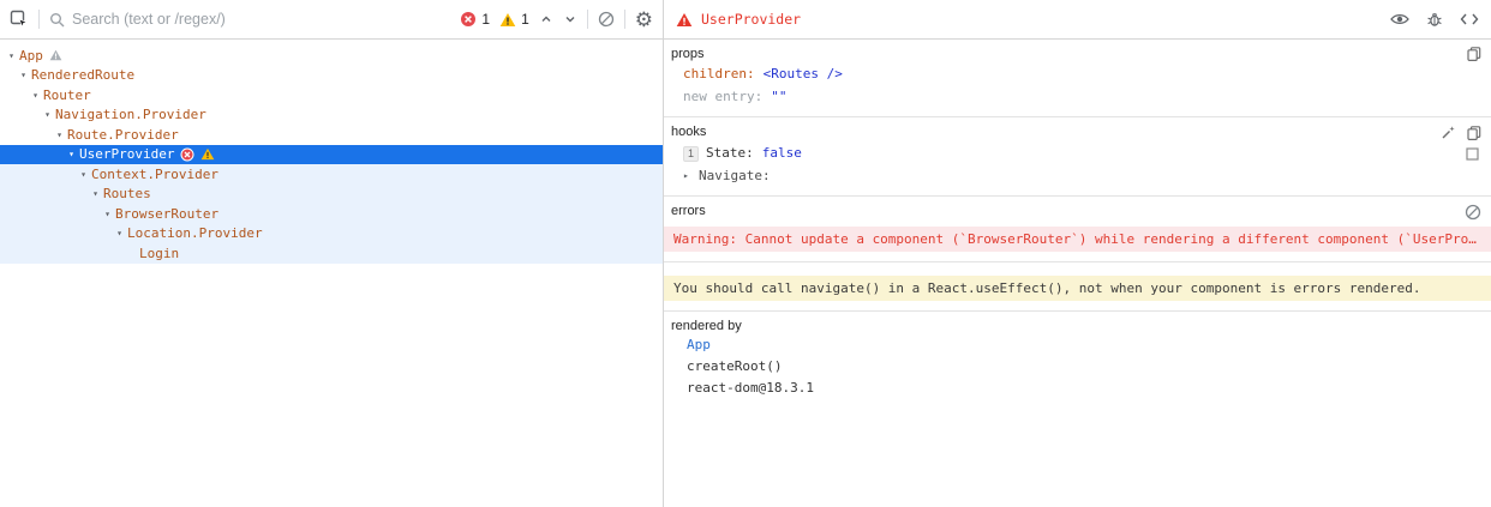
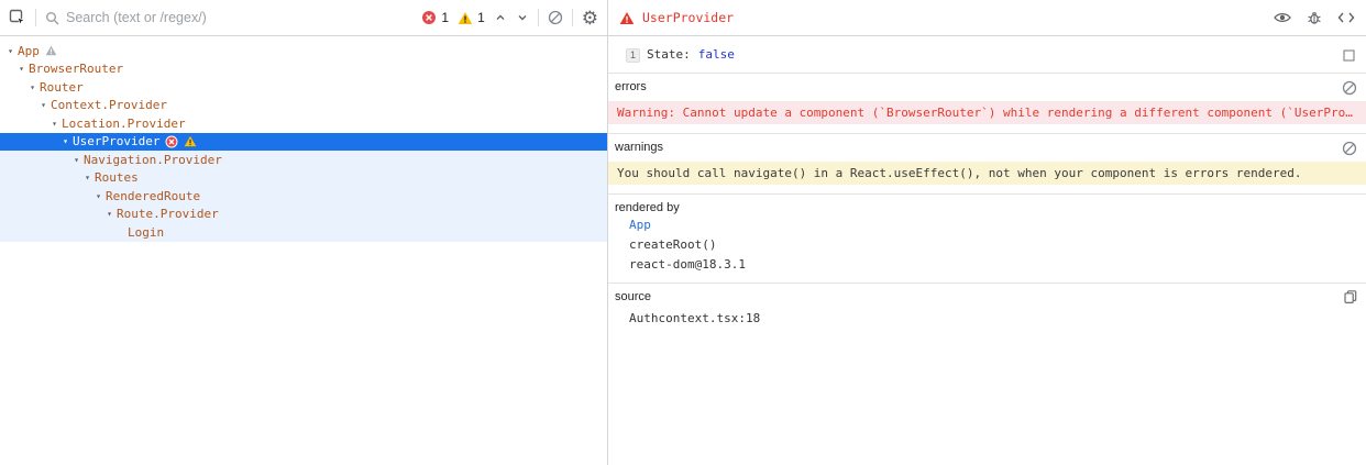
  Search (text or /regex/)
  1
  1
  ⚙
  ▾
  App
  ▾
- RenderedRoute
+ BrowserRouter
  ▾
  Router
  ▾
- Navigation.Provider
+ Context.Provider
  ▾
- Route.Provider
+ Location.Provider
  ▾
  UserProvider
  ▾
- Context.Provider
+ Navigation.Provider
  ▾
  Routes
  ▾
- BrowserRouter
+ RenderedRoute
  ▾
- Location.Provider
+ Route.Provider
  Login
  UserProvider
- props
- children:
- <Routes />
- new entry:
- ""
- hooks
  1
  State:
  false
- ▸
- Navigate:
  errors
  Warning: Cannot update a component (`BrowserRouter`) while rendering a different component (`UserProvid
+ warnings
  You should call navigate() in a React.useEffect(), not when your component is errors rendered.
  rendered by
  App
  createRoot()
  react-dom@18.3.1
+ source
+ Authcontext.tsx:18
